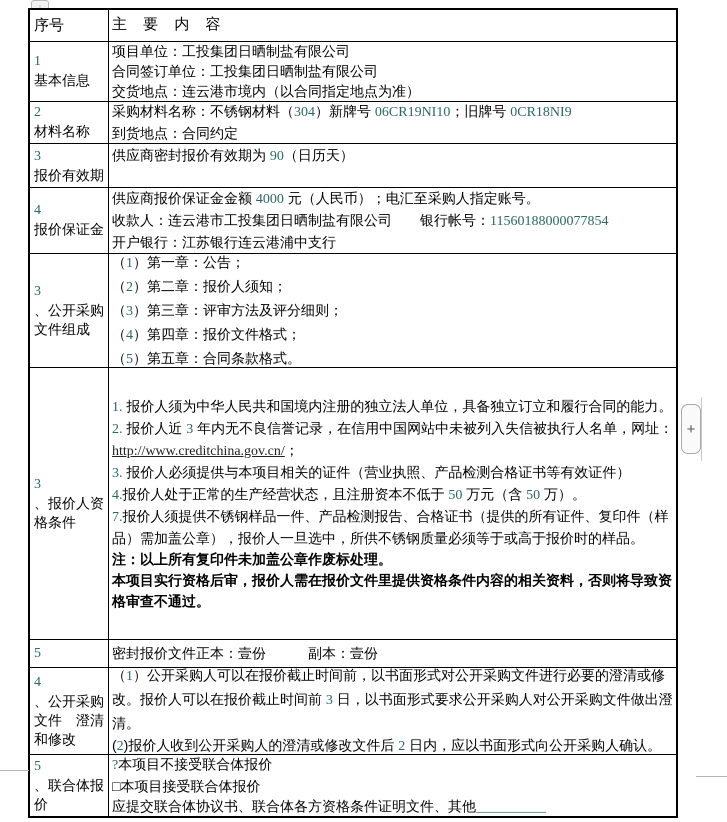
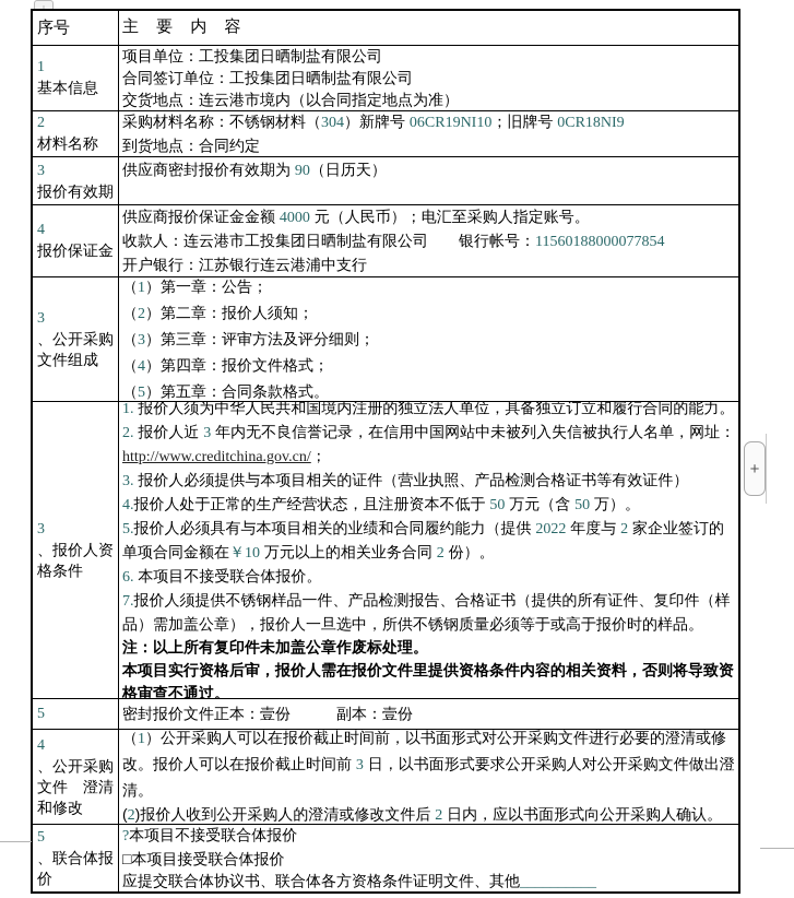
  ↓
  序号
  主 要 内 容
  1
  基本信息
  项目单位：工投集团日晒制盐有限公司
  合同签订单位：工投集团日晒制盐有限公司
  交货地点：连云港市境内（以合同指定地点为准）
  2
  材料名称
  采购材料名称：不锈钢材料（304）新牌号 06CR19NI10；旧牌号 0CR18NI9
  到货地点：合同约定
  3
  报价有效期
  供应商密封报价有效期为 90（日历天）
  4
  报价保证金
  供应商报价保证金金额 4000 元（人民币）；电汇至采购人指定账号。
  收款人：连云港市工投集团日晒制盐有限公司 银行帐号：11560188000077854
  开户银行：江苏银行连云港浦中支行
  3
  、公开采购文件组成
  （1）第一章：公告；
  （2）第二章：报价人须知；
  （3）第三章：评审方法及评分细则；
  （4）第四章：报价文件格式；
  （5）第五章：合同条款格式。
  3
  、报价人资格条件
  1. 报价人须为中华人民共和国境内注册的独立法人单位，具备独立订立和履行合同的能力。
  2. 报价人近 3 年内无不良信誉记录，在信用中国网站中未被列入失信被执行人名单，网址：
  http://www.creditchina.gov.cn/；
  3. 报价人必须提供与本项目相关的证件（营业执照、产品检测合格证书等有效证件）
  4.报价人处于正常的生产经营状态，且注册资本不低于 50 万元（含 50 万）。
+ 5.报价人必须具有与本项目相关的业绩和合同履约能力（提供 2022 年度与 2 家企业签订的单项合同金额在￥10 万元以上的相关业务合同 2 份）。
+ 6. 本项目不接受联合体报价。
  7.报价人须提供不锈钢样品一件、产品检测报告、合格证书（提供的所有证件、复印件（样品）需加盖公章），报价人一旦选中，所供不锈钢质量必须等于或高于报价时的样品。
  注：以上所有复印件未加盖公章作废标处理。
  本项目实行资格后审，报价人需在报价文件里提供资格条件内容的相关资料，否则将导致资格审查不通过。
  5
  密封报价文件正本：壹份 副本：壹份
  4
  、公开采购文件 澄清和修改
  （1）公开采购人可以在报价截止时间前，以书面形式对公开采购文件进行必要的澄清或修改。报价人可以在报价截止时间前 3 日，以书面形式要求公开采购人对公开采购文件做出澄清。
  (2)报价人收到公开采购人的澄清或修改文件后 2 日内，应以书面形式向公开采购人确认。
  5
  、联合体报价
  ?本项目不接受联合体报价
  □本项目接受联合体报价
  应提交联合体协议书、联合体各方资格条件证明文件、其他__________
  +
